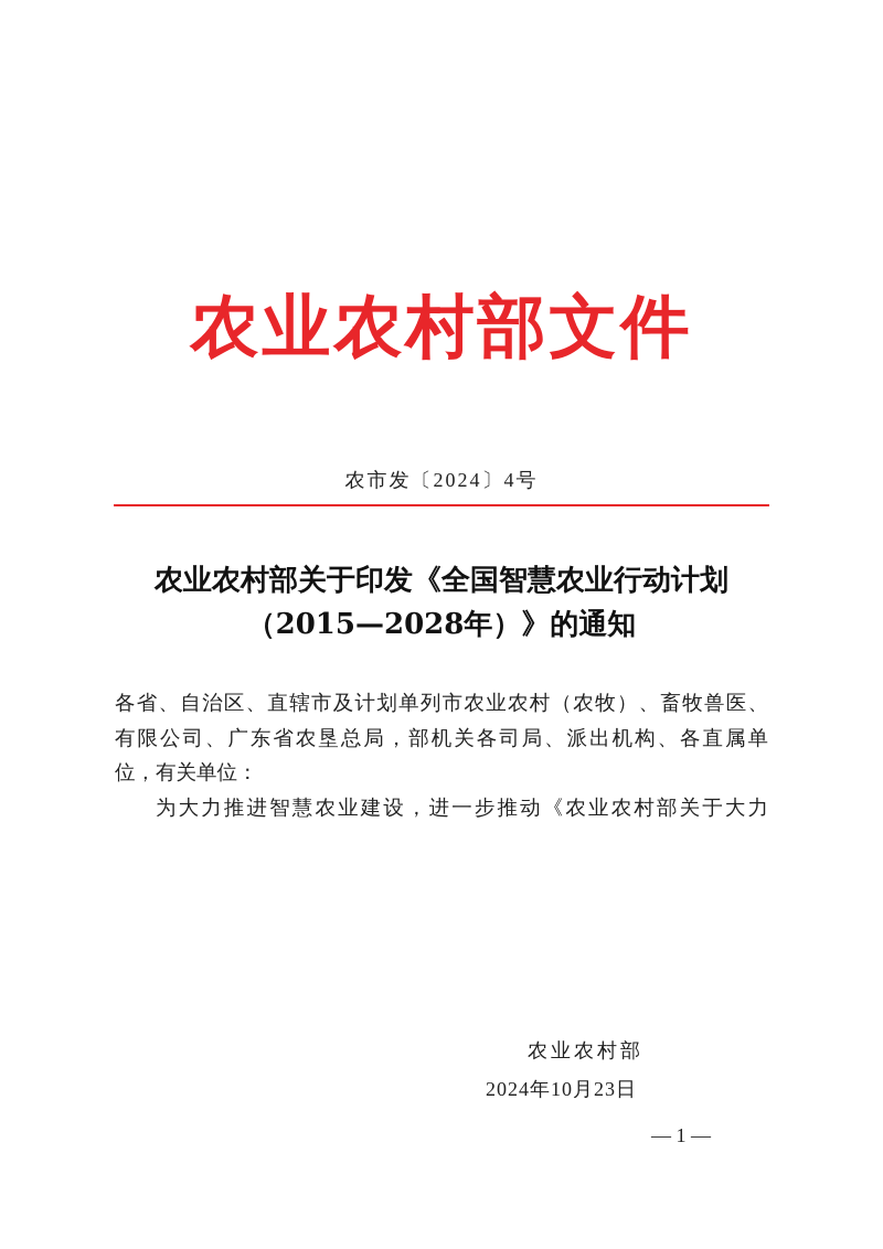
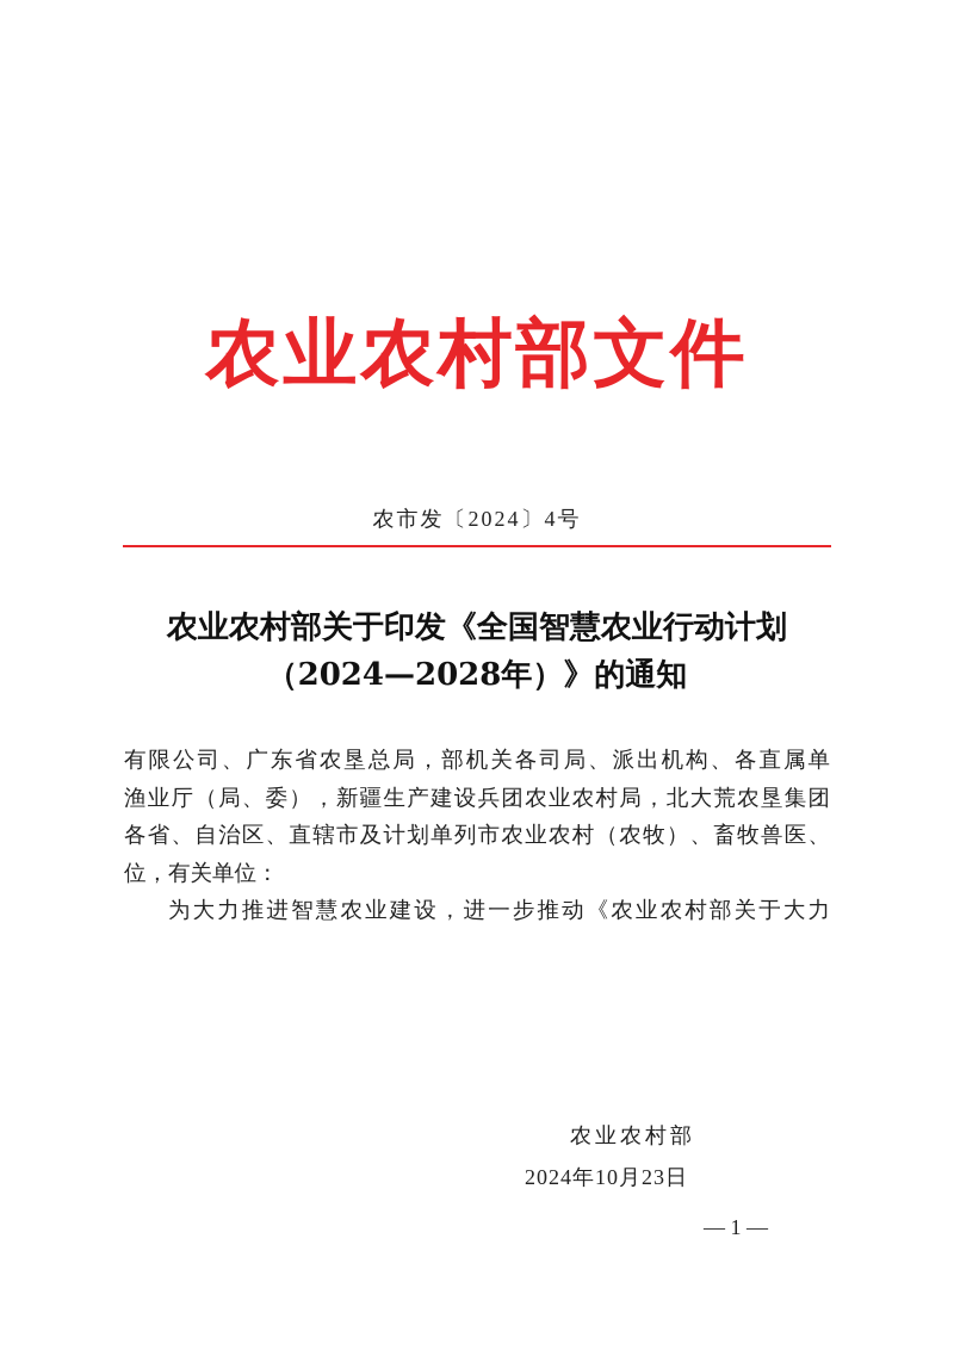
  农业农村部文件
  农市发〔2024〕4号
  农业农村部关于印发《全国智慧农业行动计划
- （2015—2028年）》的通知
+ （2024—2028年）》的通知
- 各省、自治区、直辖市及计划单列市农业农村（农牧）、畜牧兽医、
+ 有限公司、广东省农垦总局，部机关各司局、派出机构、各直属单
+ 渔业厅（局、委），新疆生产建设兵团农业农村局，北大荒农垦集团
- 有限公司、广东省农垦总局，部机关各司局、派出机构、各直属单
+ 各省、自治区、直辖市及计划单列市农业农村（农牧）、畜牧兽医、
  位，有关单位：
  为大力推进智慧农业建设，进一步推动《农业农村部关于大力
  农业农村部
  2024年10月23日
  — 1 —
